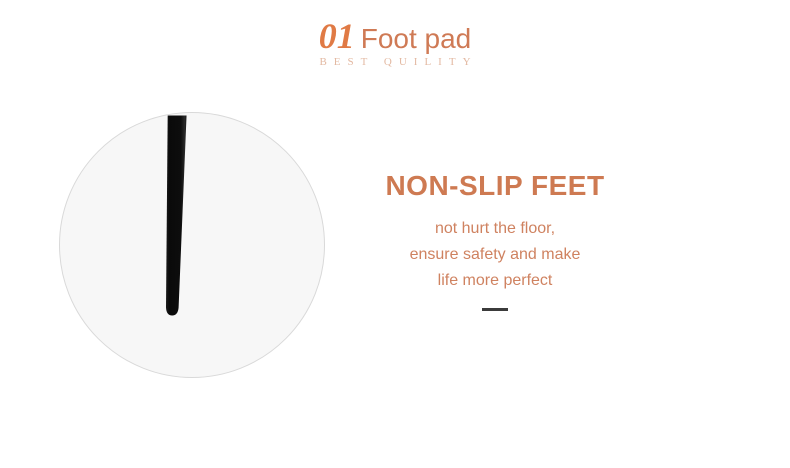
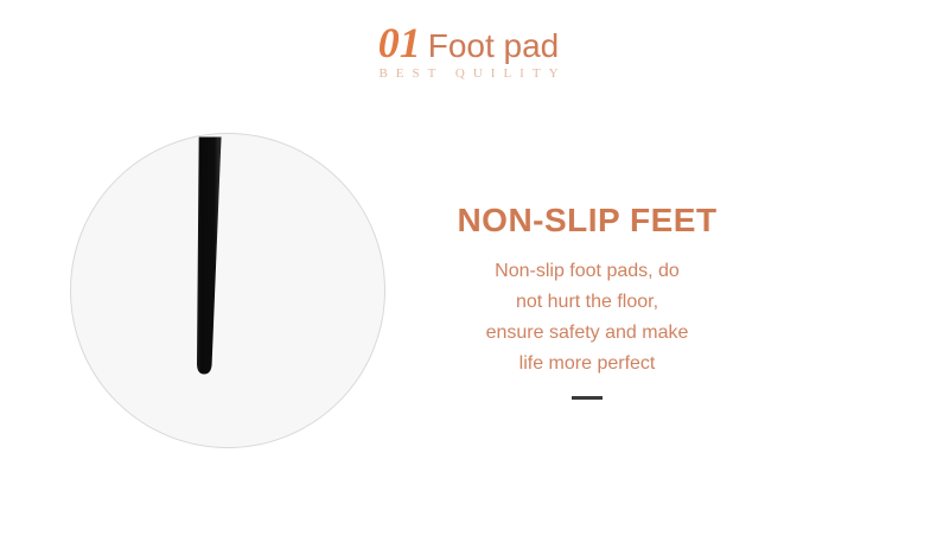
  01 Foot pad
  BEST QUILITY
  NON-SLIP FEET
+ Non-slip foot pads, do
  not hurt the floor,
  ensure safety and make
  life more perfect
